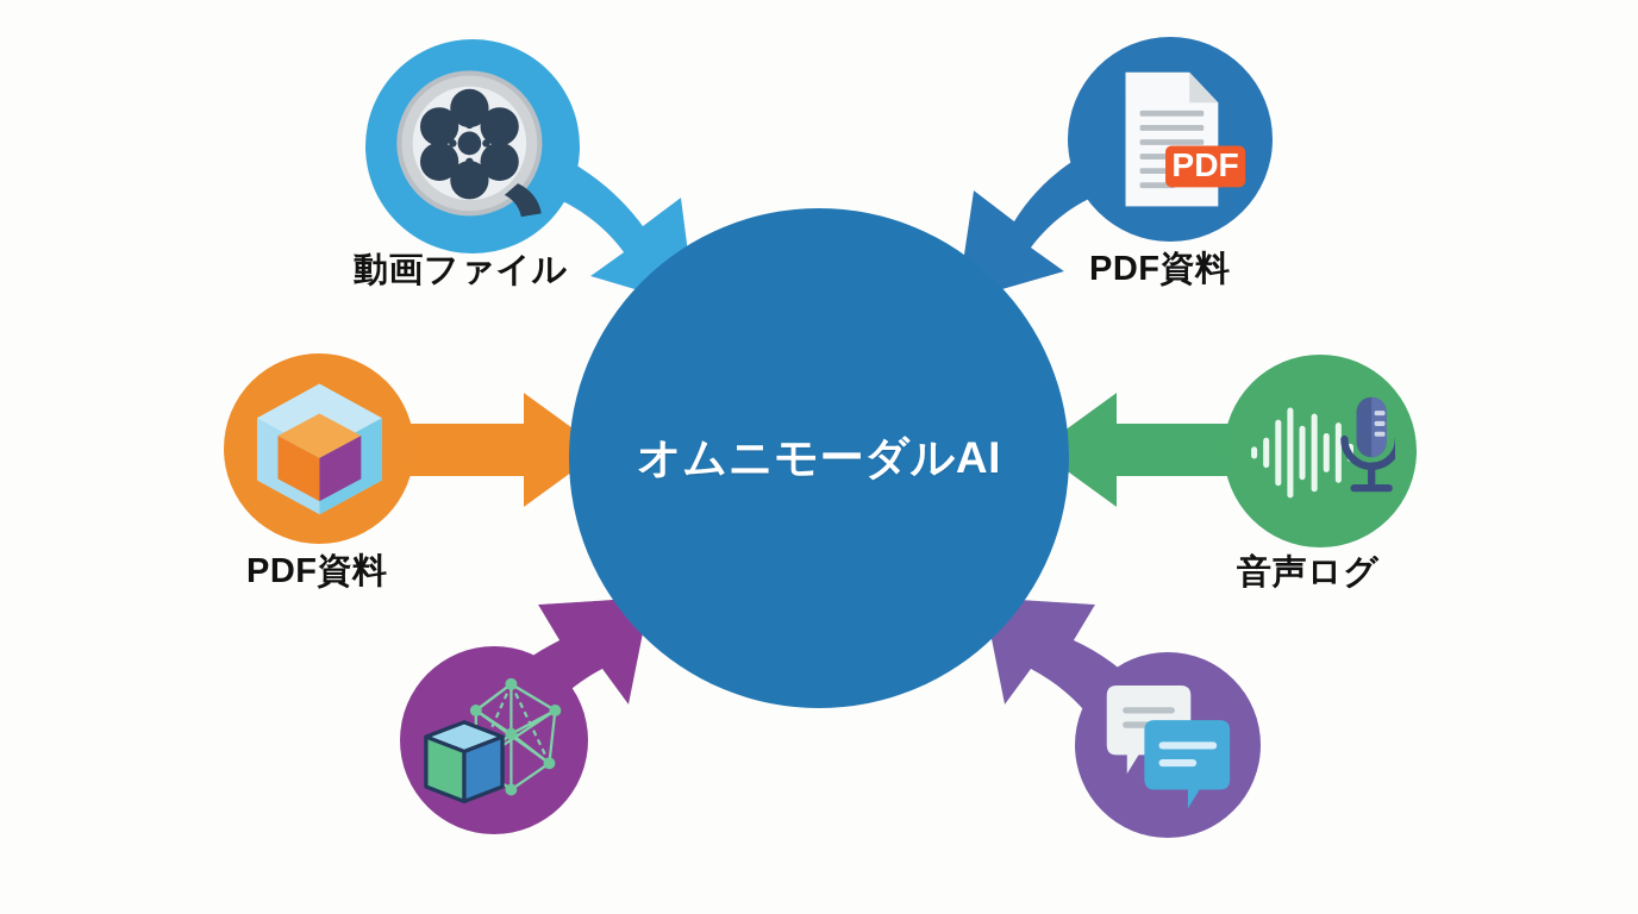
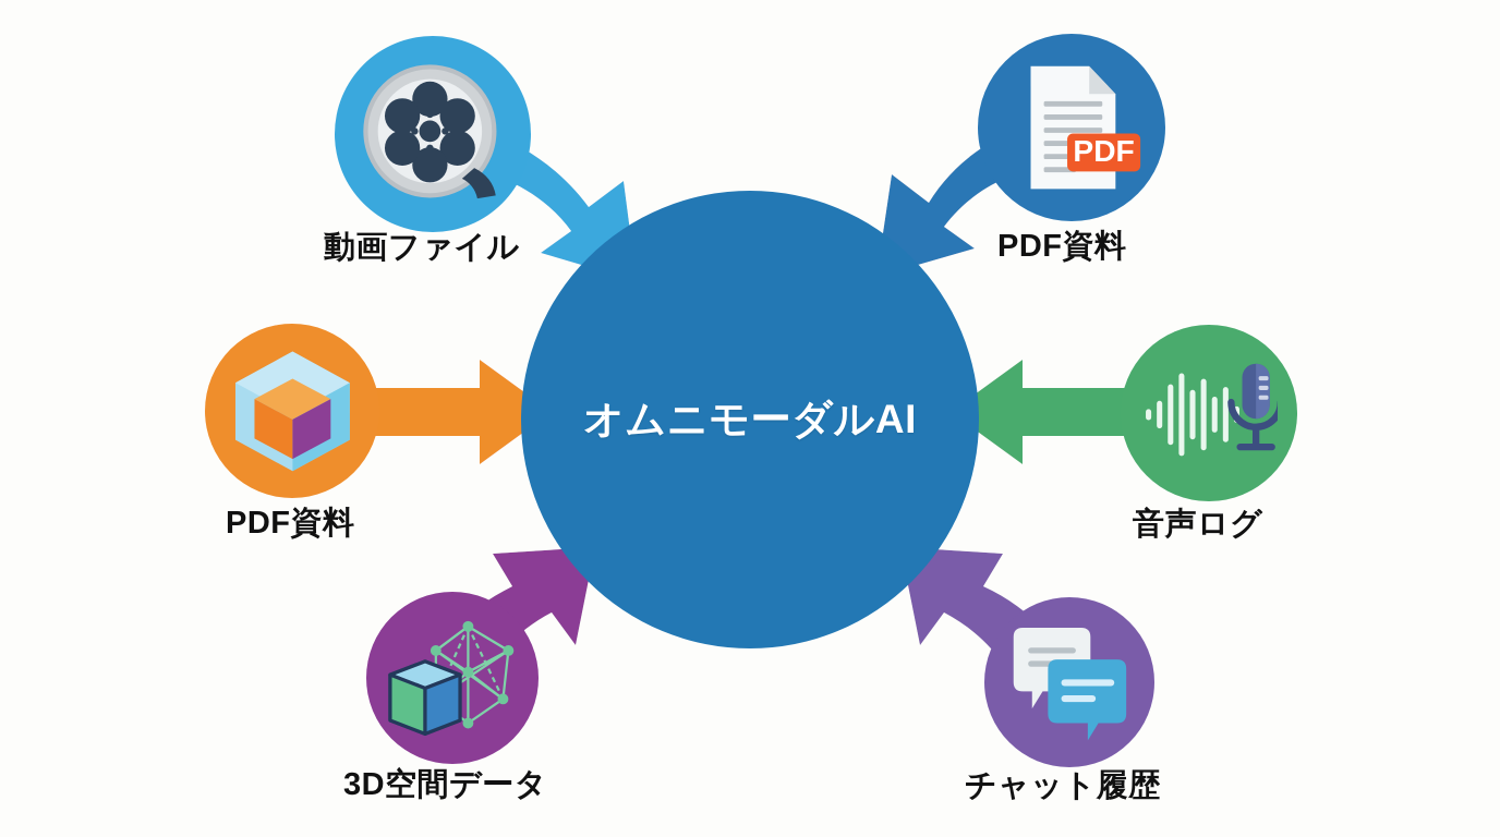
  オムニモーダルAI
  動画ファイル
  PDF
  PDF資料
  PDF資料
  音声ログ
+ 3D空間データ
+ チャット履歴
